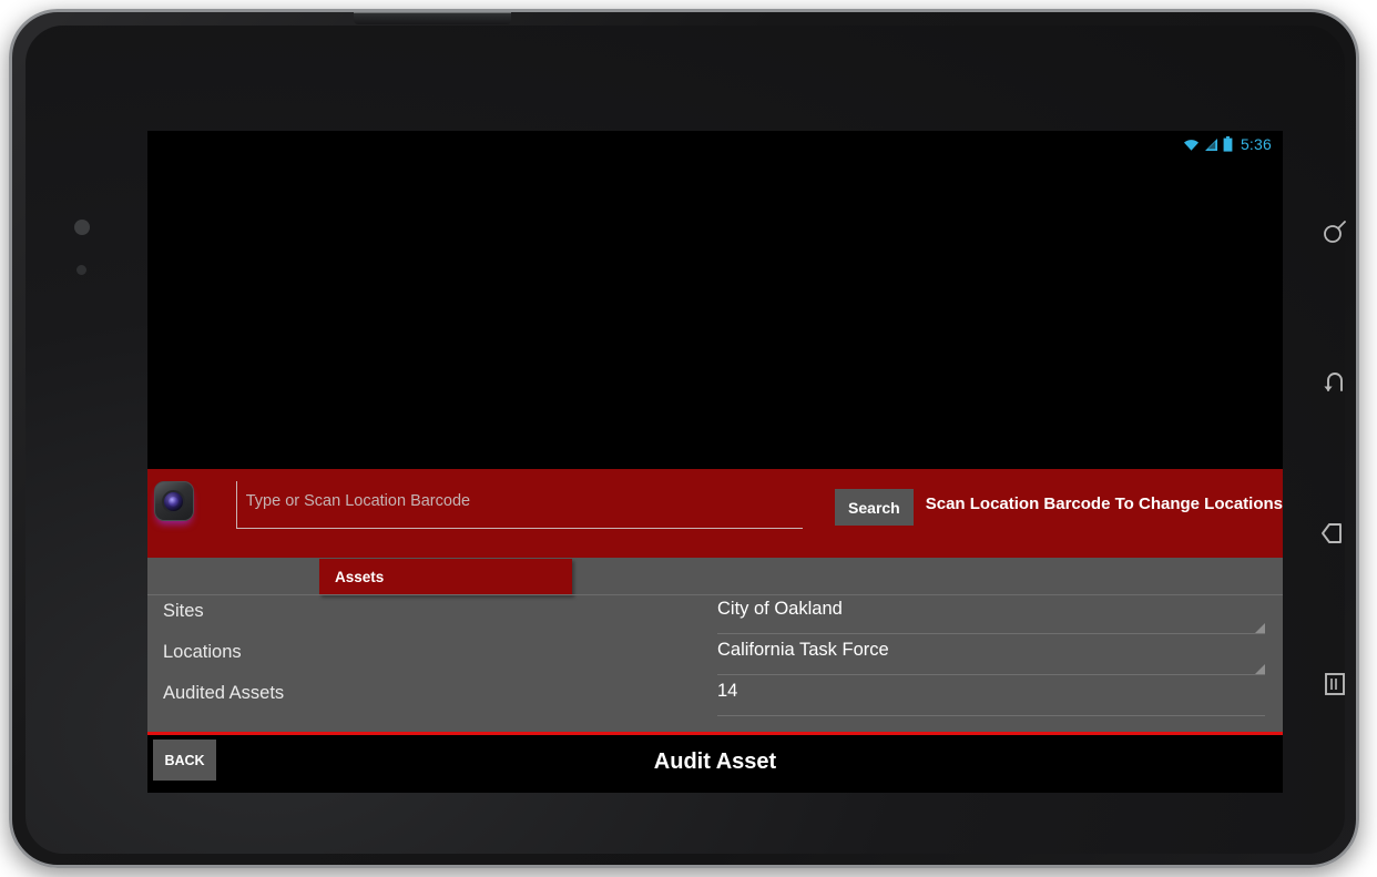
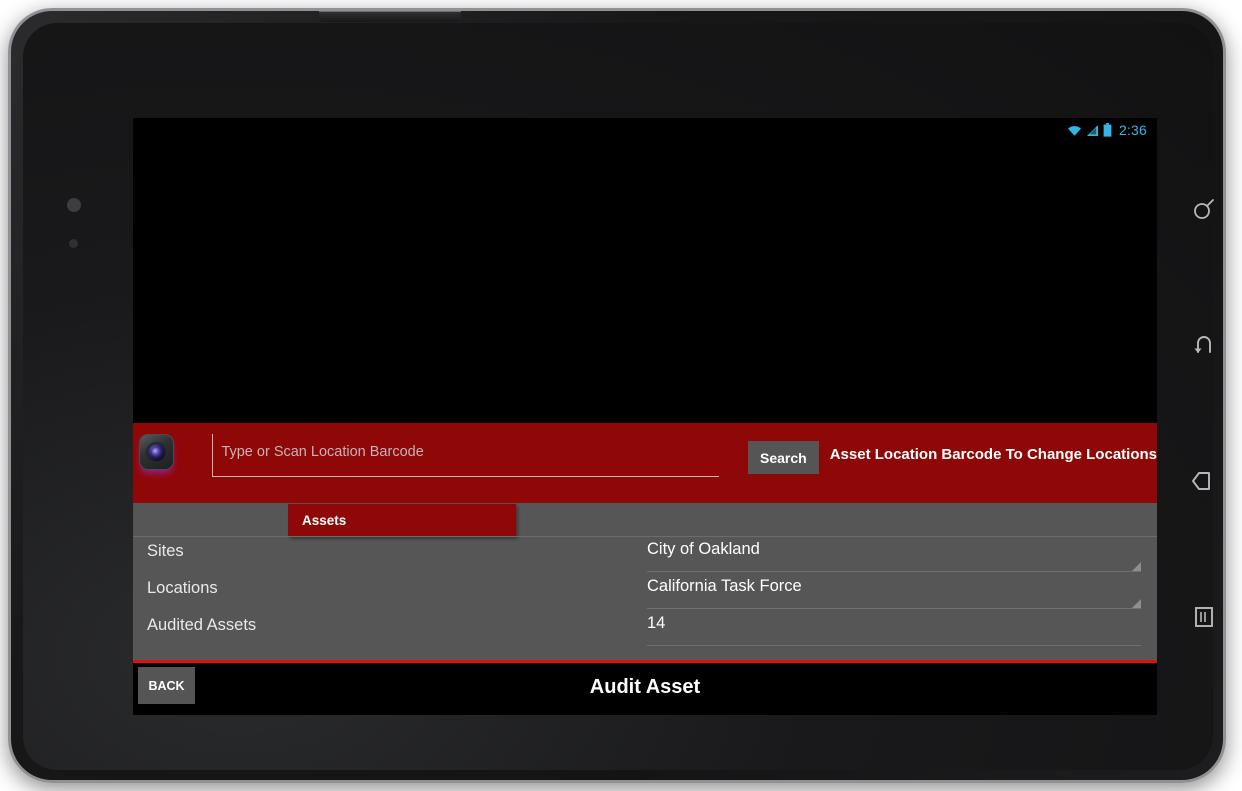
- 5:36
+ 2:36
  Type or Scan Location Barcode
  Search
- Scan Location Barcode To Change Locations
+ Asset Location Barcode To Change Locations
  Assets
  Sites
  City of Oakland
  Locations
  California Task Force
  Audited Assets
  14
  BACK
  Audit Asset
